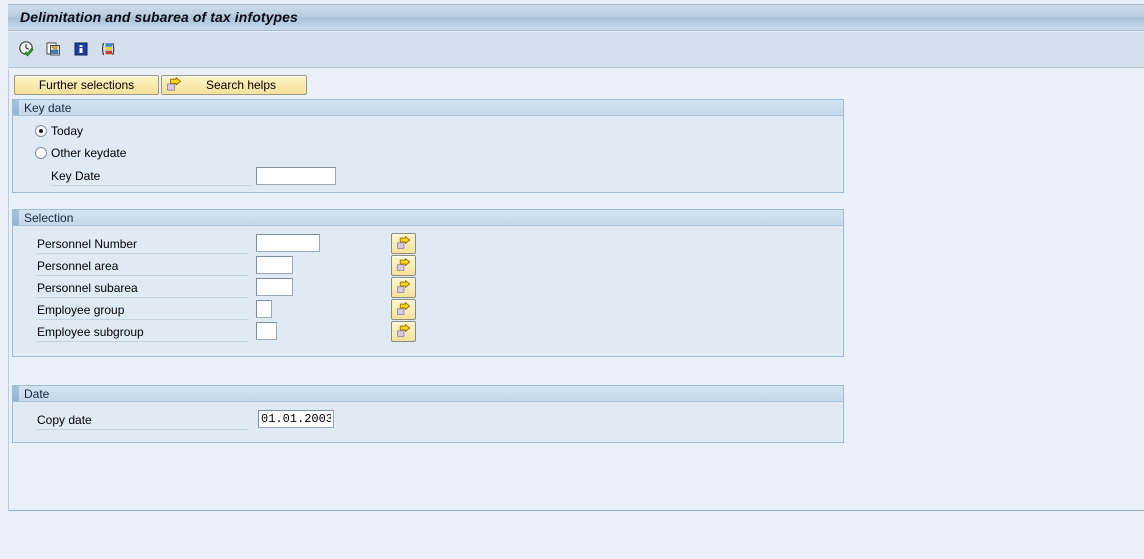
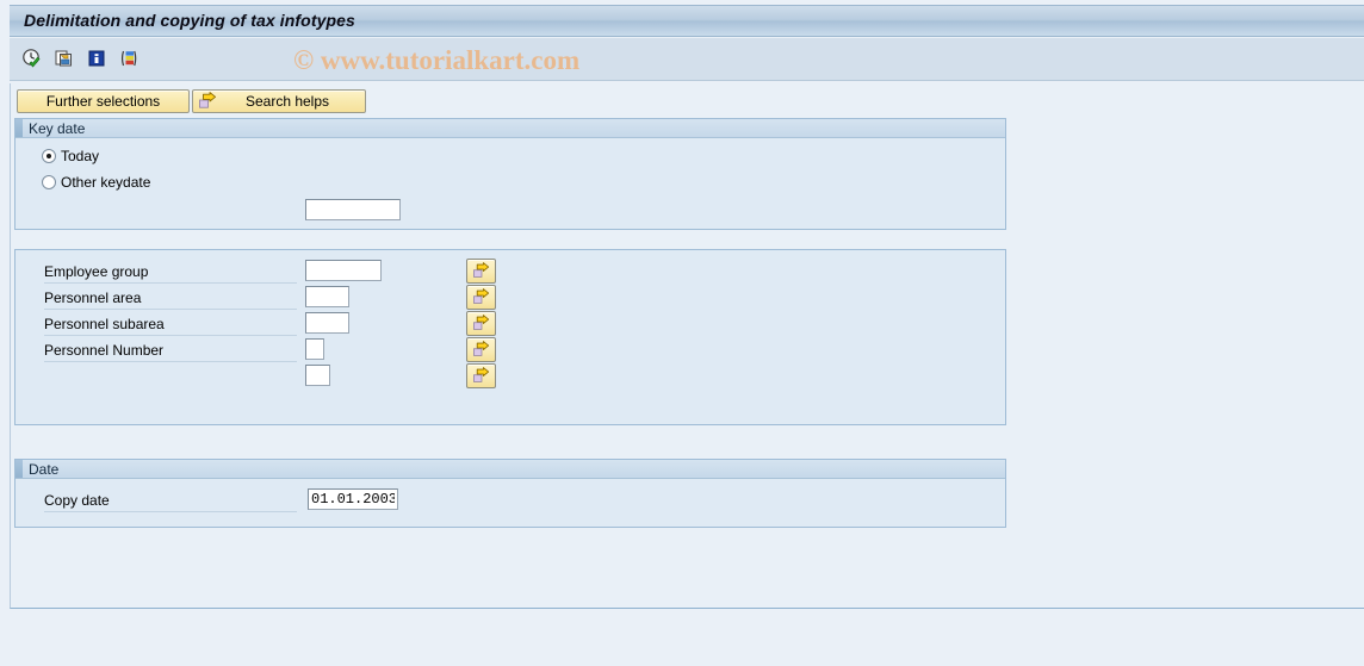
- Delimitation and subarea of tax infotypes
+ Delimitation and copying of tax infotypes
+ © www.tutorialkart.com
  Further selections
  Search helps
  Key date
  Today
  Other keydate
- Key Date
- Selection
- Personnel Number
+ Employee group
  Personnel area
  Personnel subarea
- Employee group
+ Personnel Number
- Employee subgroup
  Date
  Copy date
  01.01.2003
